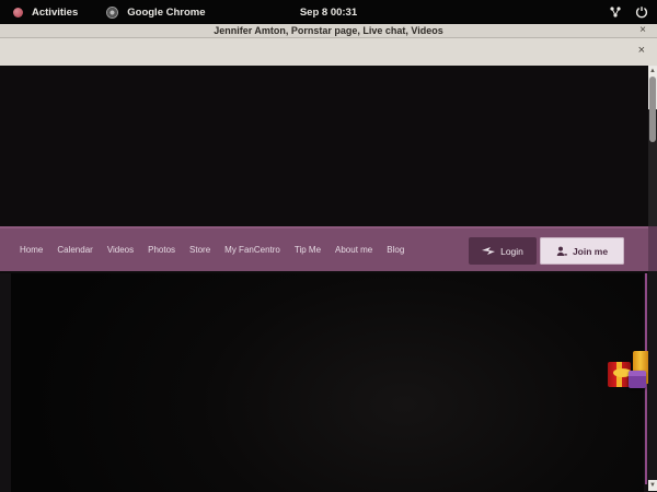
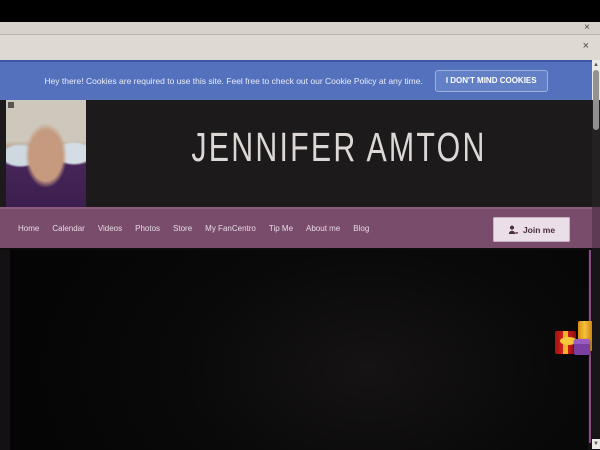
- Activities
- Google Chrome
- Sep 8 00:31
- Jennifer Amton, Pornstar page, Live chat, Videos
  ×
  ×
+ Hey there! Cookies are required to use this site. Feel free to check out our Cookie Policy at any time.
+ I DON'T MIND COOKIES
+ JENNIFER AMTON
  Home
  Calendar
  Videos
  Photos
  Store
  My FanCentro
  Tip Me
  About me
  Blog
- Login
  Join me
